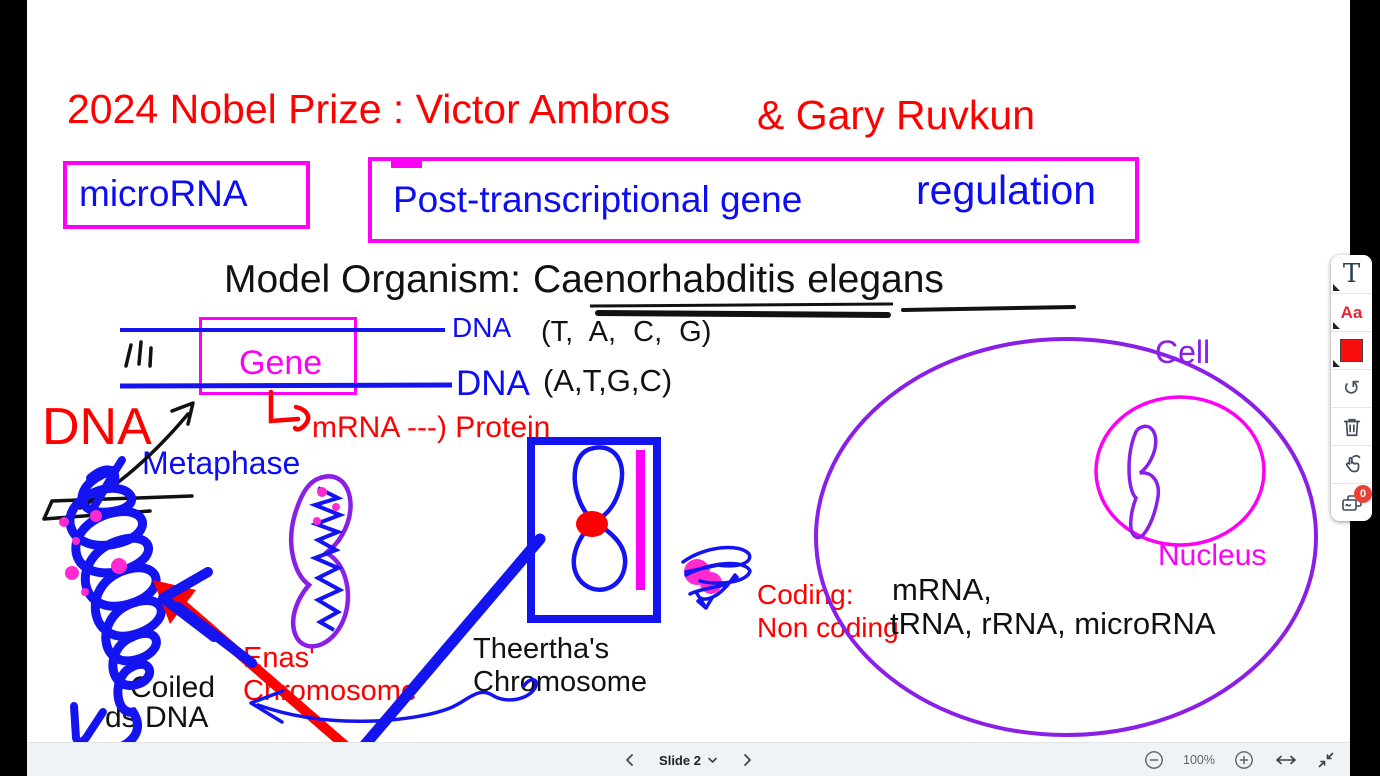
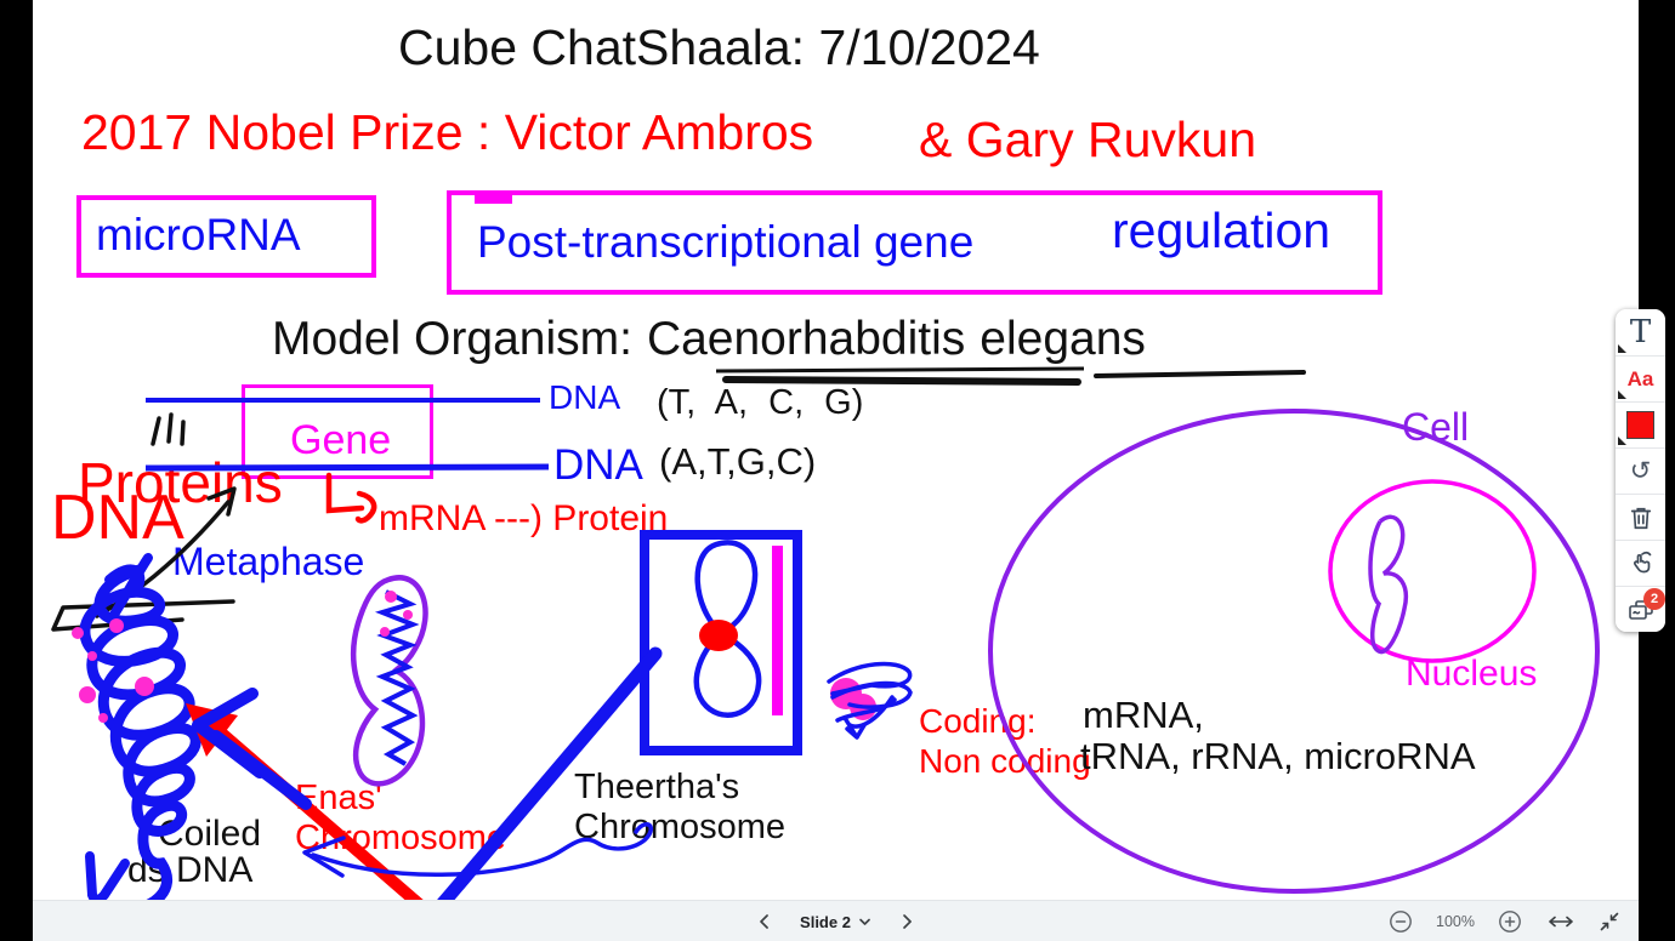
+ Cube ChatShaala: 7/10/2024
- 2024 Nobel Prize : Victor Ambros
+ 2017 Nobel Prize : Victor Ambros
  & Gary Ruvkun
  microRNA
  Post-transcriptional gene
  regulation
  Model Organism:
  Caenorhabditis
  elegans
  DNA
  (T, A, C, G)
  Gene
  DNA
  (A,T,G,C)
+ Proteins
  DNA
  mRNA ---) Protein
  Metaphase
  nas'
  Chomosom
  oiled
  ds DNA
  Theertha's
  Chrmosome
  Cell
  Nucleus
  Coding:
  Non coding
  mRNA,
  tRNA, rRNA, microRNA
  T
  Aa
  ↺
- 0
+ 2
  Slide 2
  100%
